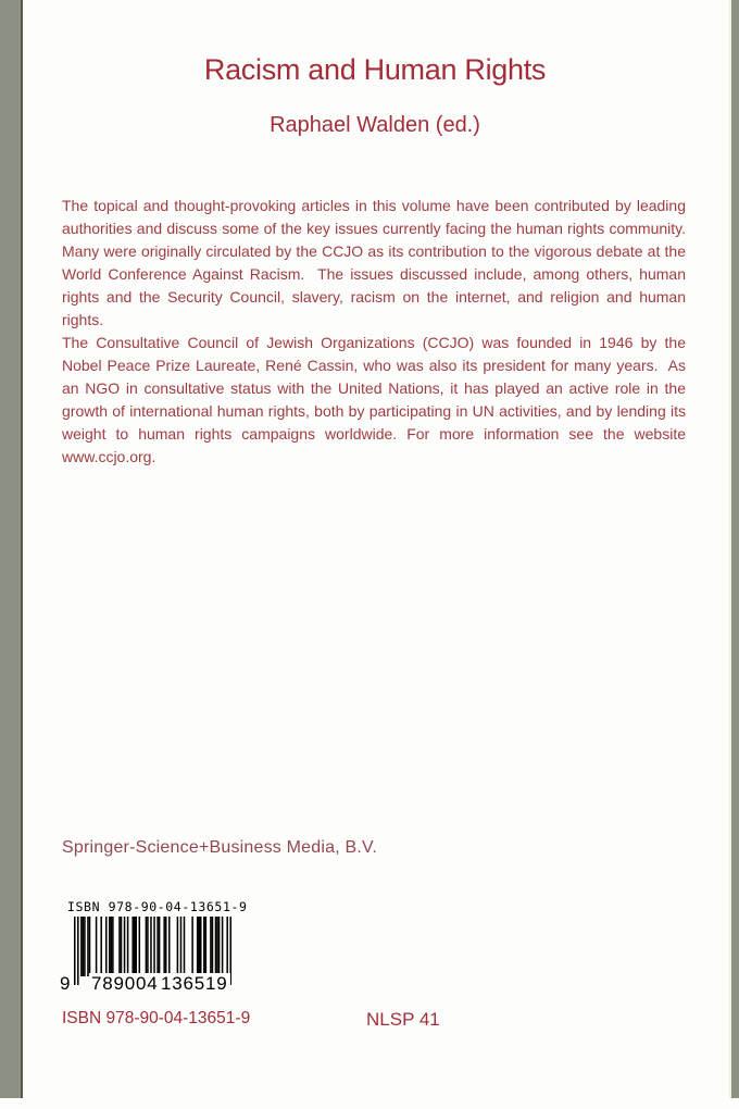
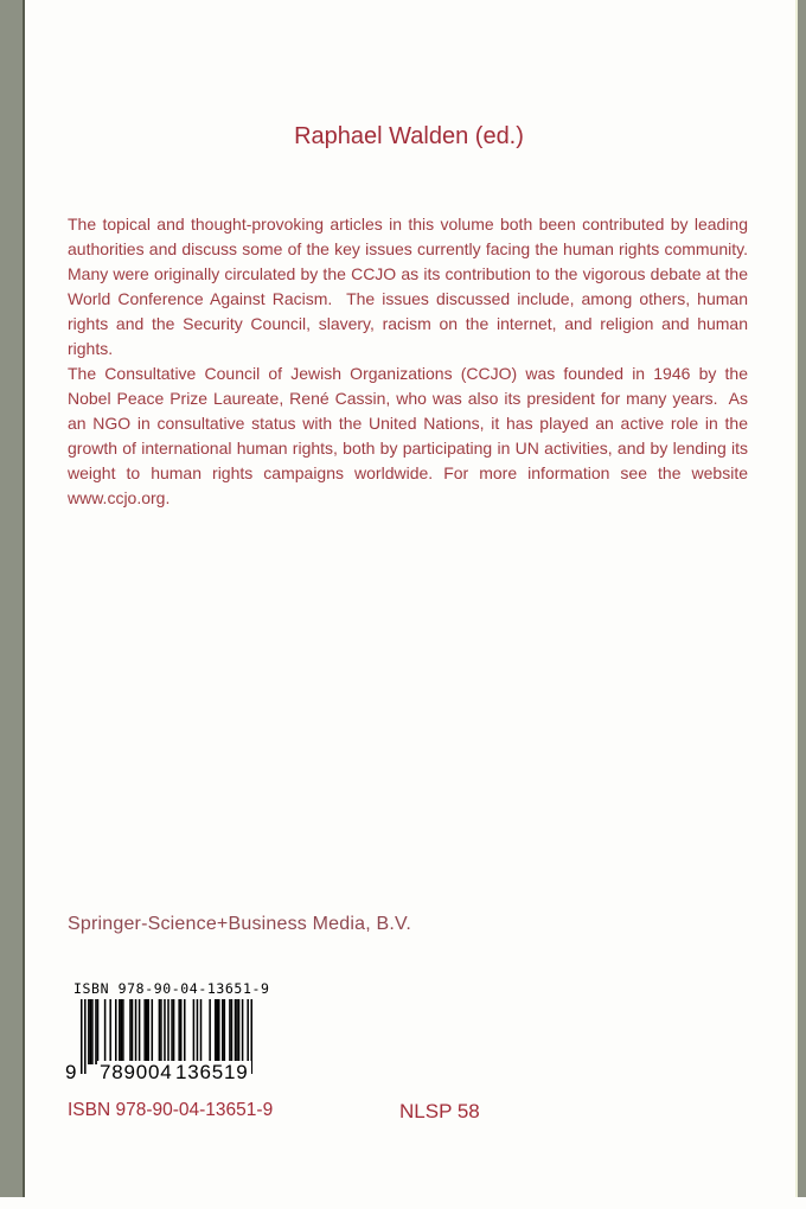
- Racism and Human Rights
  Raphael Walden (ed.)
- The topical and thought-provoking articles in this volume have been contributed by leading authorities and discuss some of the key issues currently facing the human rights community. Many were originally circulated by the CCJO as its contribution to the vigorous debate at the World Conference Against Racism. The issues discussed include, among others, human rights and the Security Council, slavery, racism on the internet, and religion and human rights.
+ The topical and thought-provoking articles in this volume both been contributed by leading authorities and discuss some of the key issues currently facing the human rights community. Many were originally circulated by the CCJO as its contribution to the vigorous debate at the World Conference Against Racism. The issues discussed include, among others, human rights and the Security Council, slavery, racism on the internet, and religion and human rights.
  The Consultative Council of Jewish Organizations (CCJO) was founded in 1946 by the Nobel Peace Prize Laureate, René Cassin, who was also its president for many years. As an NGO in consultative status with the United Nations, it has played an active role in the growth of international human rights, both by participating in UN activities, and by lending its weight to human rights campaigns worldwide. For more information see the website www.ccjo.org.
  Springer-Science+Business Media, B.V.
  ISBN 978-90-04-13651-9
  9
  789004
  136519
  ISBN 978-90-04-13651-9
- NLSP 41
+ NLSP 58
